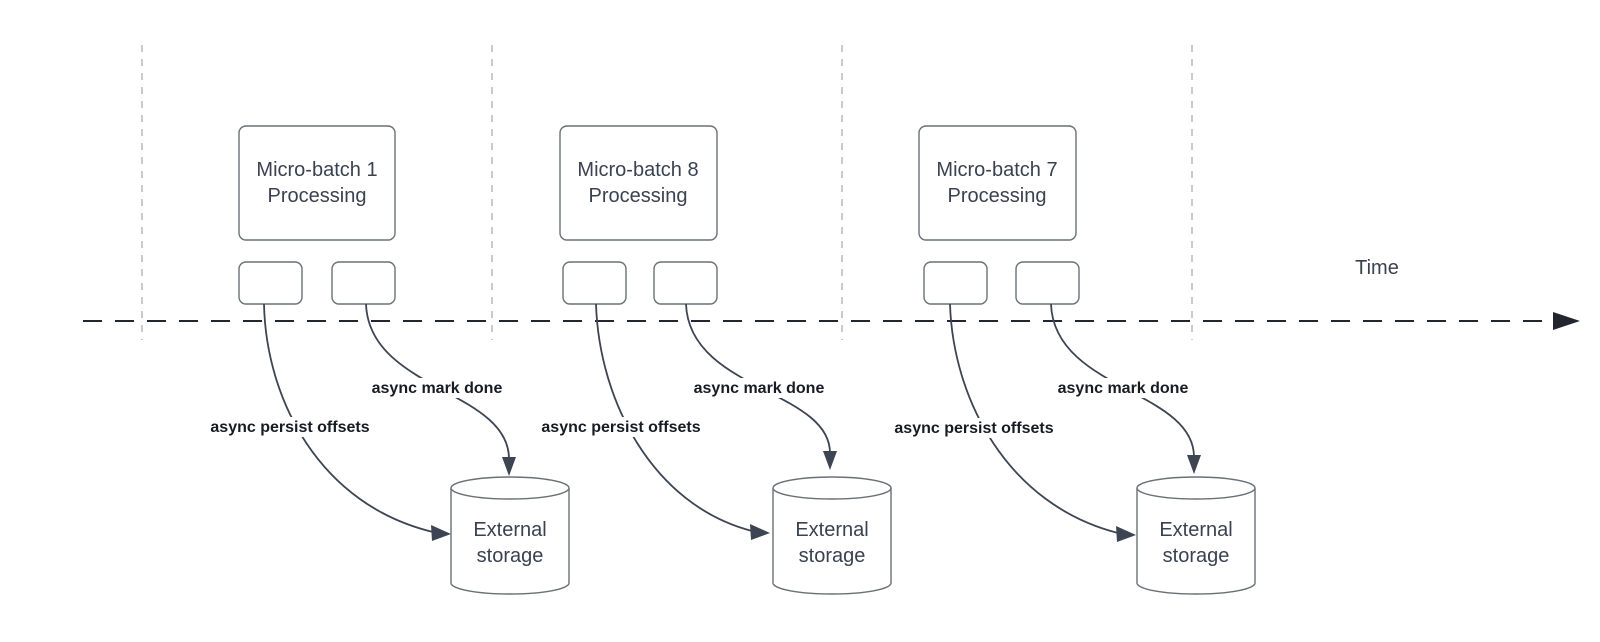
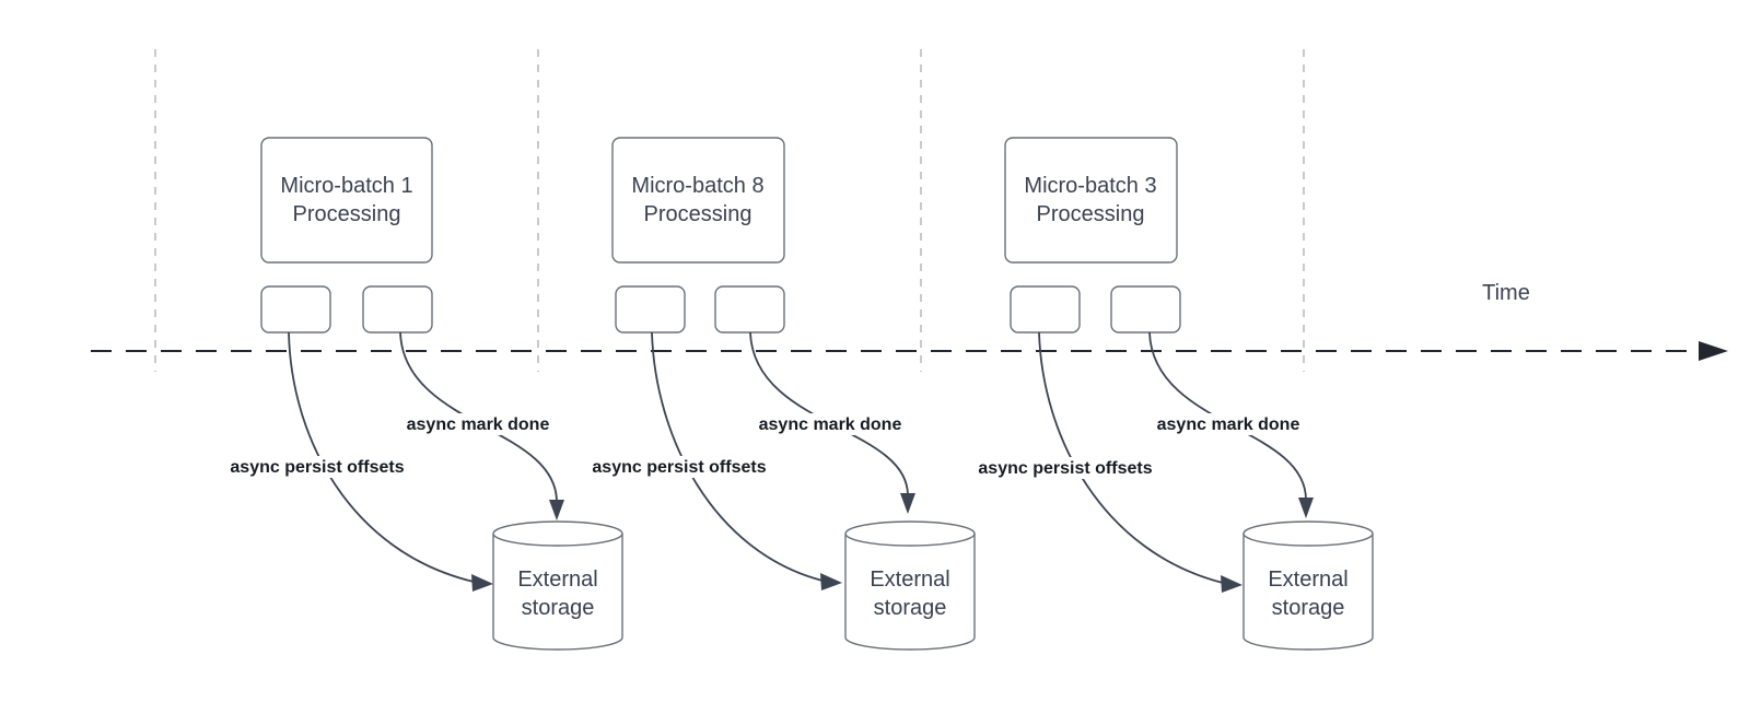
  Time
  Micro-batch 1
  Processing
  async persist offsets
  async mark done
  External
  storage
  Micro-batch 8
  Processing
  async persist offsets
  async mark done
  External
  storage
- Micro-batch 7
+ Micro-batch 3
  Processing
  async persist offsets
  async mark done
  External
  storage
